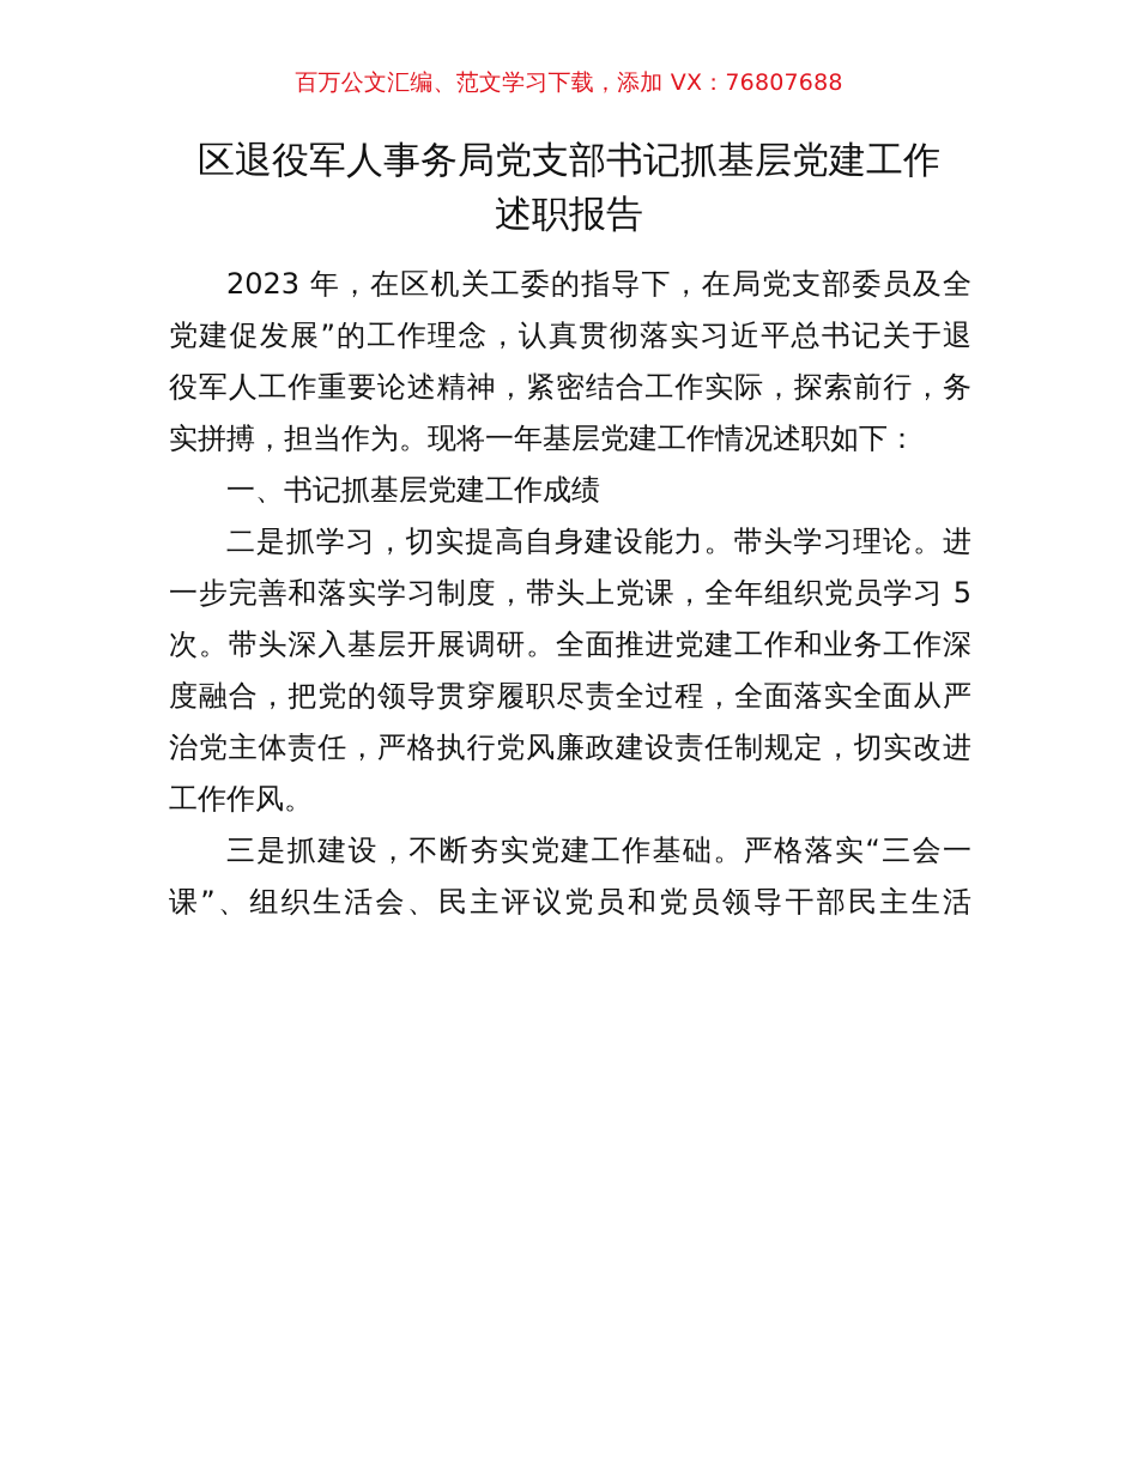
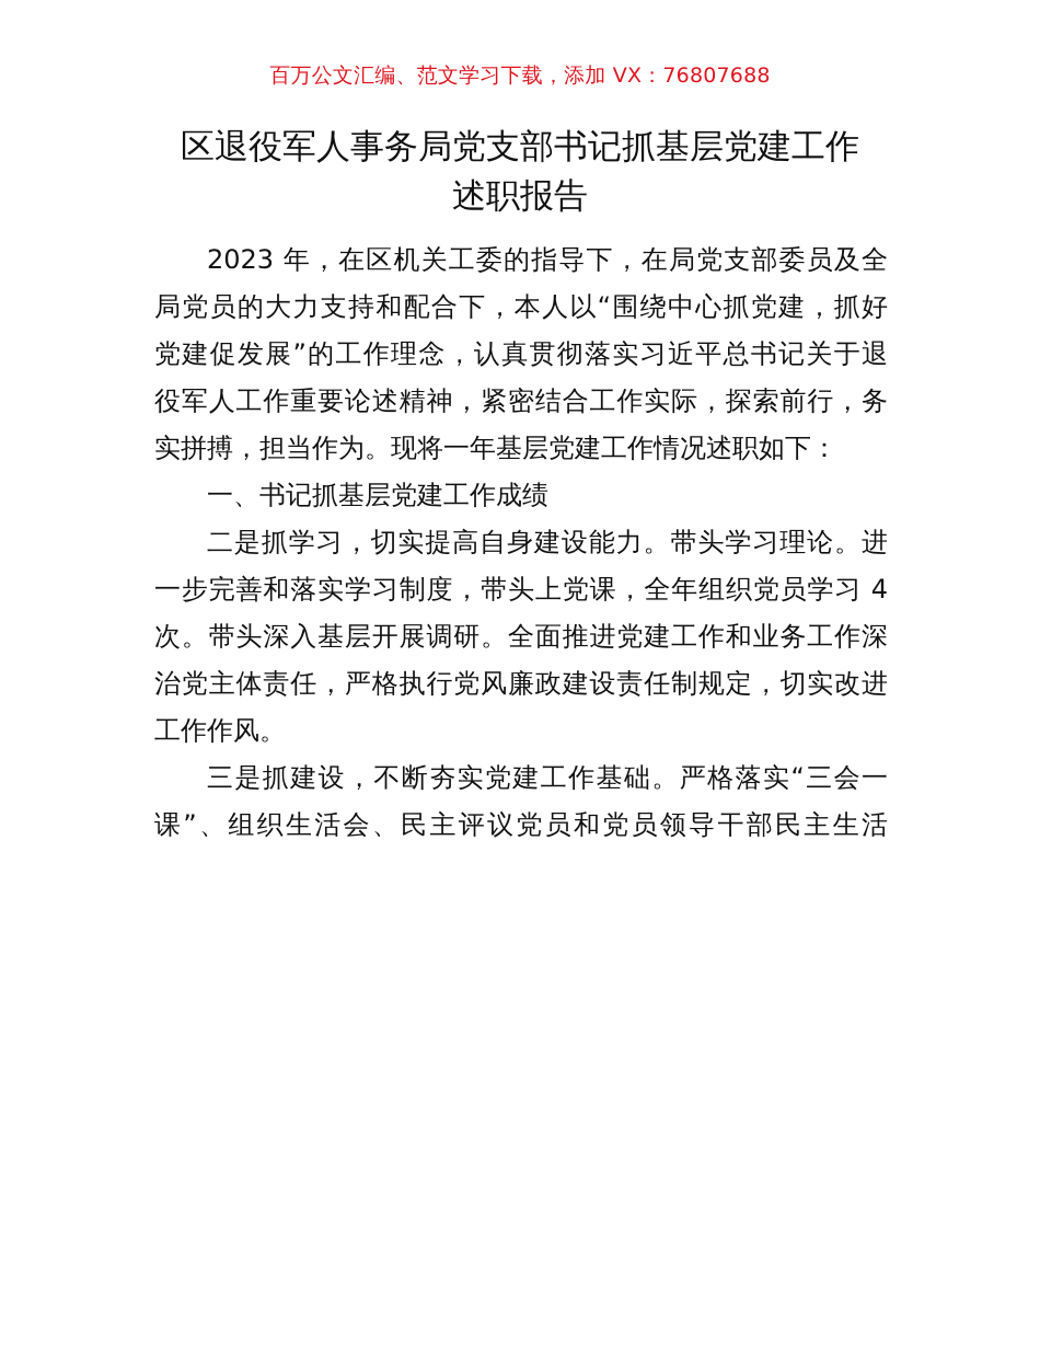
  百万公文汇编、范文学习下载，添加 VX：76807688
  区退役军人事务局党支部书记抓基层党建工作
  述职报告
  2023 年，在区机关工委的指导下，在局党支部委员及全
+ 局党员的大力支持和配合下，本人以“围绕中心抓党建，抓好
  党建促发展”的工作理念，认真贯彻落实习近平总书记关于退
  役军人工作重要论述精神，紧密结合工作实际，探索前行，务
  实拼搏，担当作为。现将一年基层党建工作情况述职如下：
  一、书记抓基层党建工作成绩
  二是抓学习，切实提高自身建设能力。带头学习理论。进
- 一步完善和落实学习制度，带头上党课，全年组织党员学习 5
+ 一步完善和落实学习制度，带头上党课，全年组织党员学习 4
  次。带头深入基层开展调研。全面推进党建工作和业务工作深
- 度融合，把党的领导贯穿履职尽责全过程，全面落实全面从严
  治党主体责任，严格执行党风廉政建设责任制规定，切实改进
  工作作风。
  三是抓建设，不断夯实党建工作基础。严格落实“三会一
  课”、组织生活会、民主评议党员和党员领导干部民主生活
